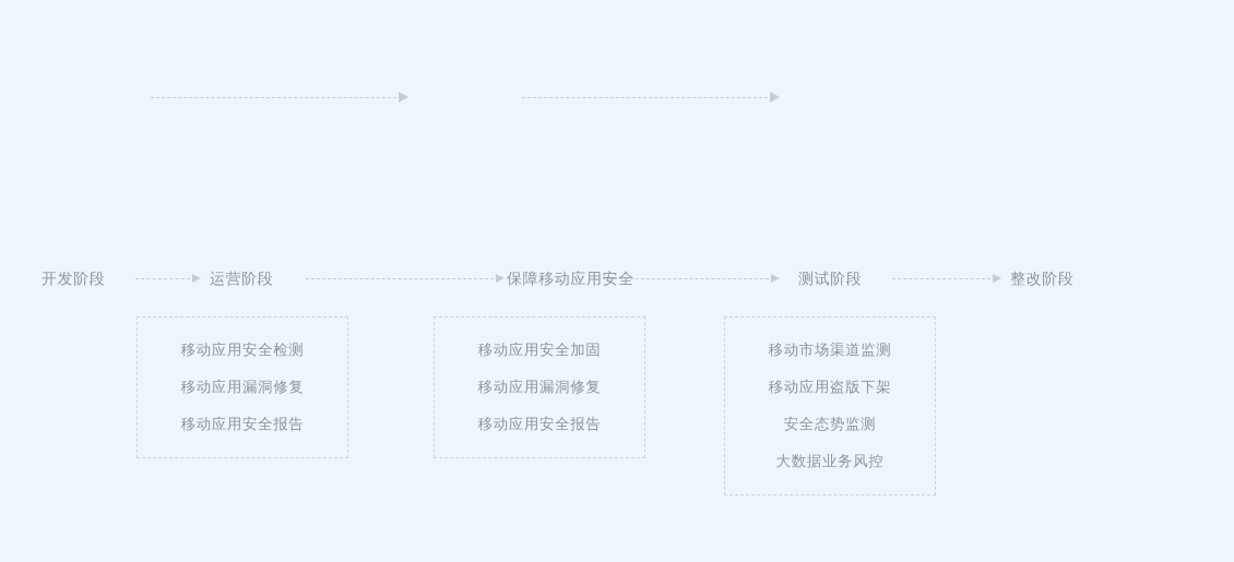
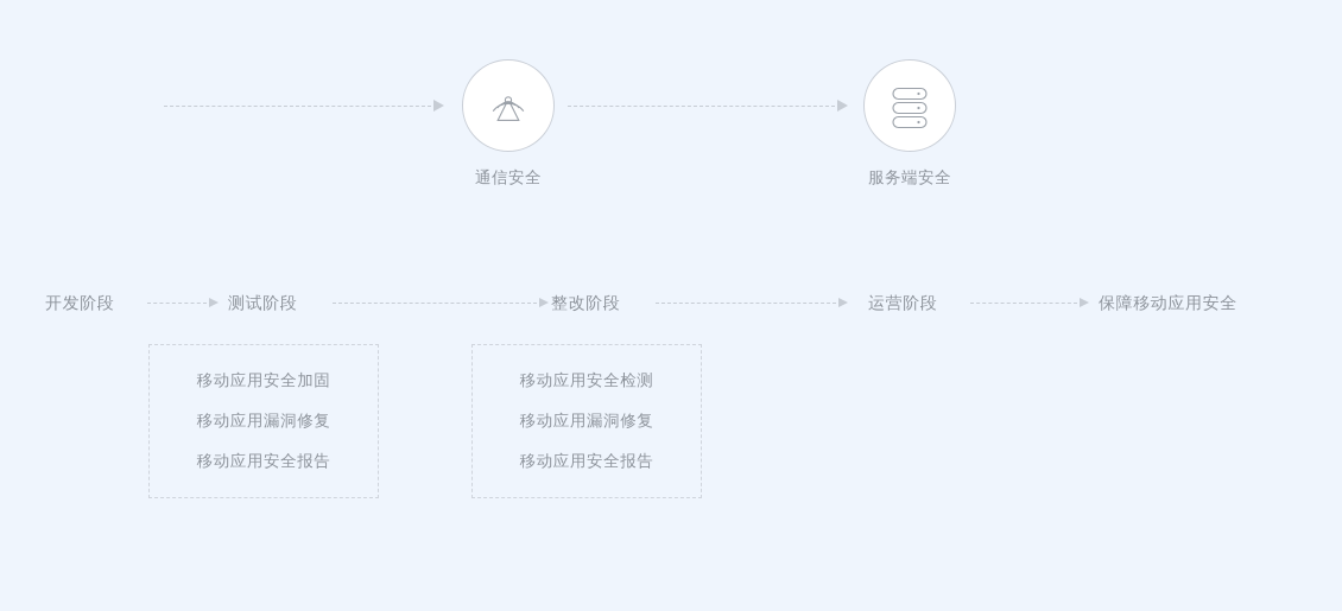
+ 通信安全
+ 服务端安全
  开发阶段
- 运营阶段
+ 测试阶段
- 保障移动应用安全
+ 整改阶段
- 测试阶段
+ 运营阶段
- 整改阶段
+ 保障移动应用安全
- 移动应用安全检测
+ 移动应用安全加固
  移动应用漏洞修复
  移动应用安全报告
- 移动应用安全加固
+ 移动应用安全检测
  移动应用漏洞修复
  移动应用安全报告
- 移动市场渠道监测
- 移动应用盗版下架
- 安全态势监测
- 大数据业务风控
